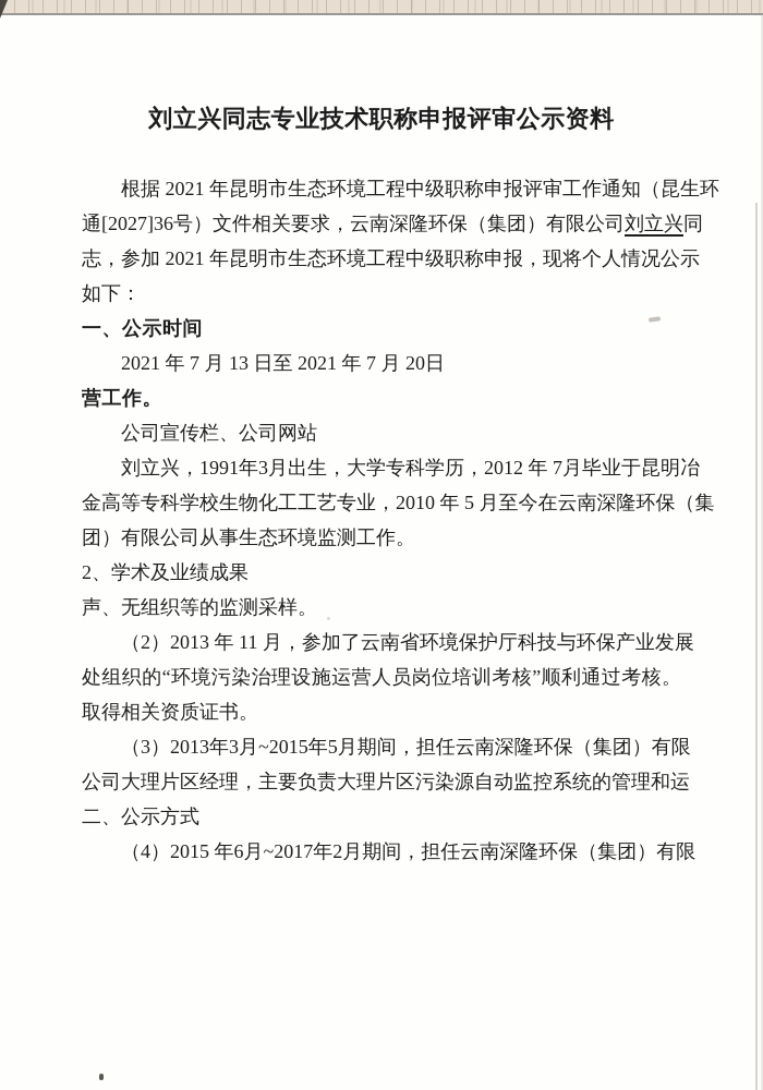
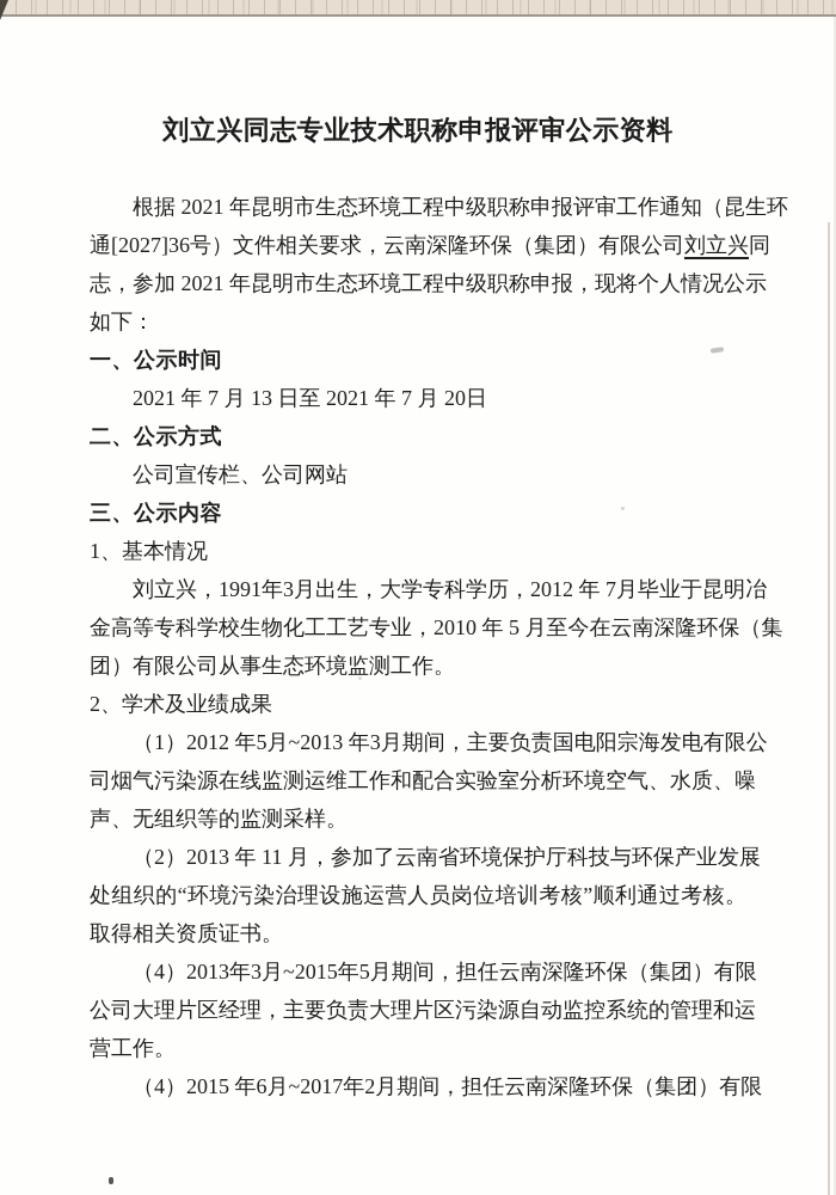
  刘立兴同志专业技术职称申报评审公示资料
  根据 2021 年昆明市生态环境工程中级职称申报评审工作通知（昆生环
  通[2027]36号）文件相关要求，云南深隆环保（集团）有限公司刘立兴同
  志，参加 2021 年昆明市生态环境工程中级职称申报，现将个人情况公示
  如下：
  一、公示时间
  2021 年 7 月 13 日至 2021 年 7 月 20日
- 营工作。
+ 二、公示方式
  公司宣传栏、公司网站
+ 三、公示内容
+ 1、基本情况
  刘立兴，1991年3月出生，大学专科学历，2012 年 7月毕业于昆明冶
  金高等专科学校生物化工工艺专业，2010 年 5 月至今在云南深隆环保（集
  团）有限公司从事生态环境监测工作。
  2、学术及业绩成果
+ （1）2012 年5月~2013 年3月期间，主要负责国电阳宗海发电有限公
+ 司烟气污染源在线监测运维工作和配合实验室分析环境空气、水质、噪
  声、无组织等的监测采样。
  （2）2013 年 11 月，参加了云南省环境保护厅科技与环保产业发展
  处组织的“环境污染治理设施运营人员岗位培训考核”顺利通过考核。
  取得相关资质证书。
- （3）2013年3月~2015年5月期间，担任云南深隆环保（集团）有限
+ （4）2013年3月~2015年5月期间，担任云南深隆环保（集团）有限
  公司大理片区经理，主要负责大理片区污染源自动监控系统的管理和运
- 二、公示方式
+ 营工作。
  （4）2015 年6月~2017年2月期间，担任云南深隆环保（集团）有限
